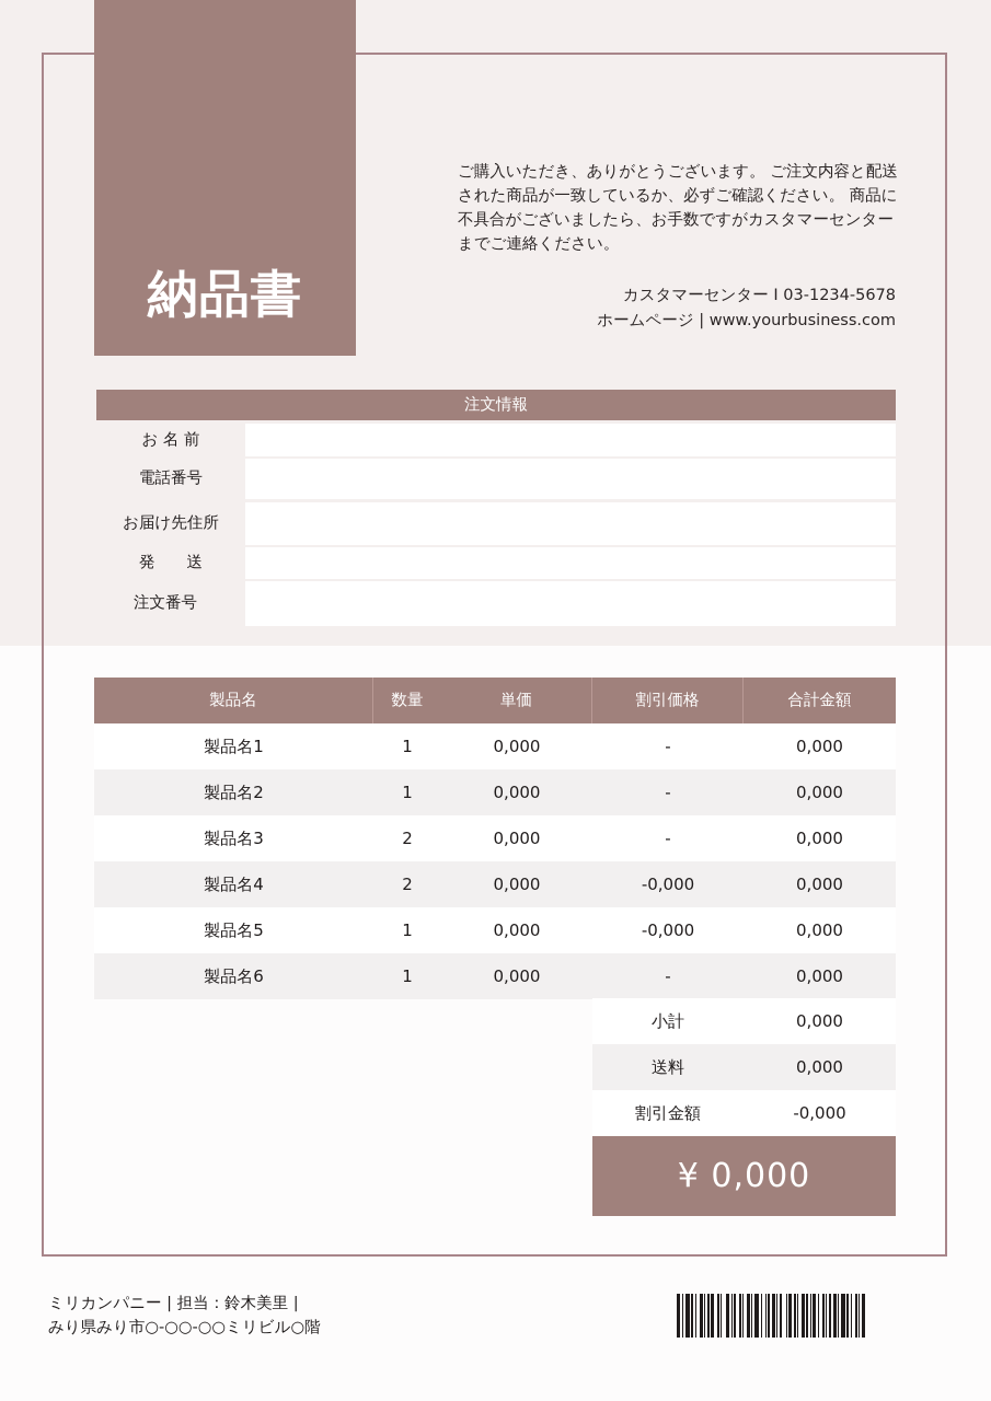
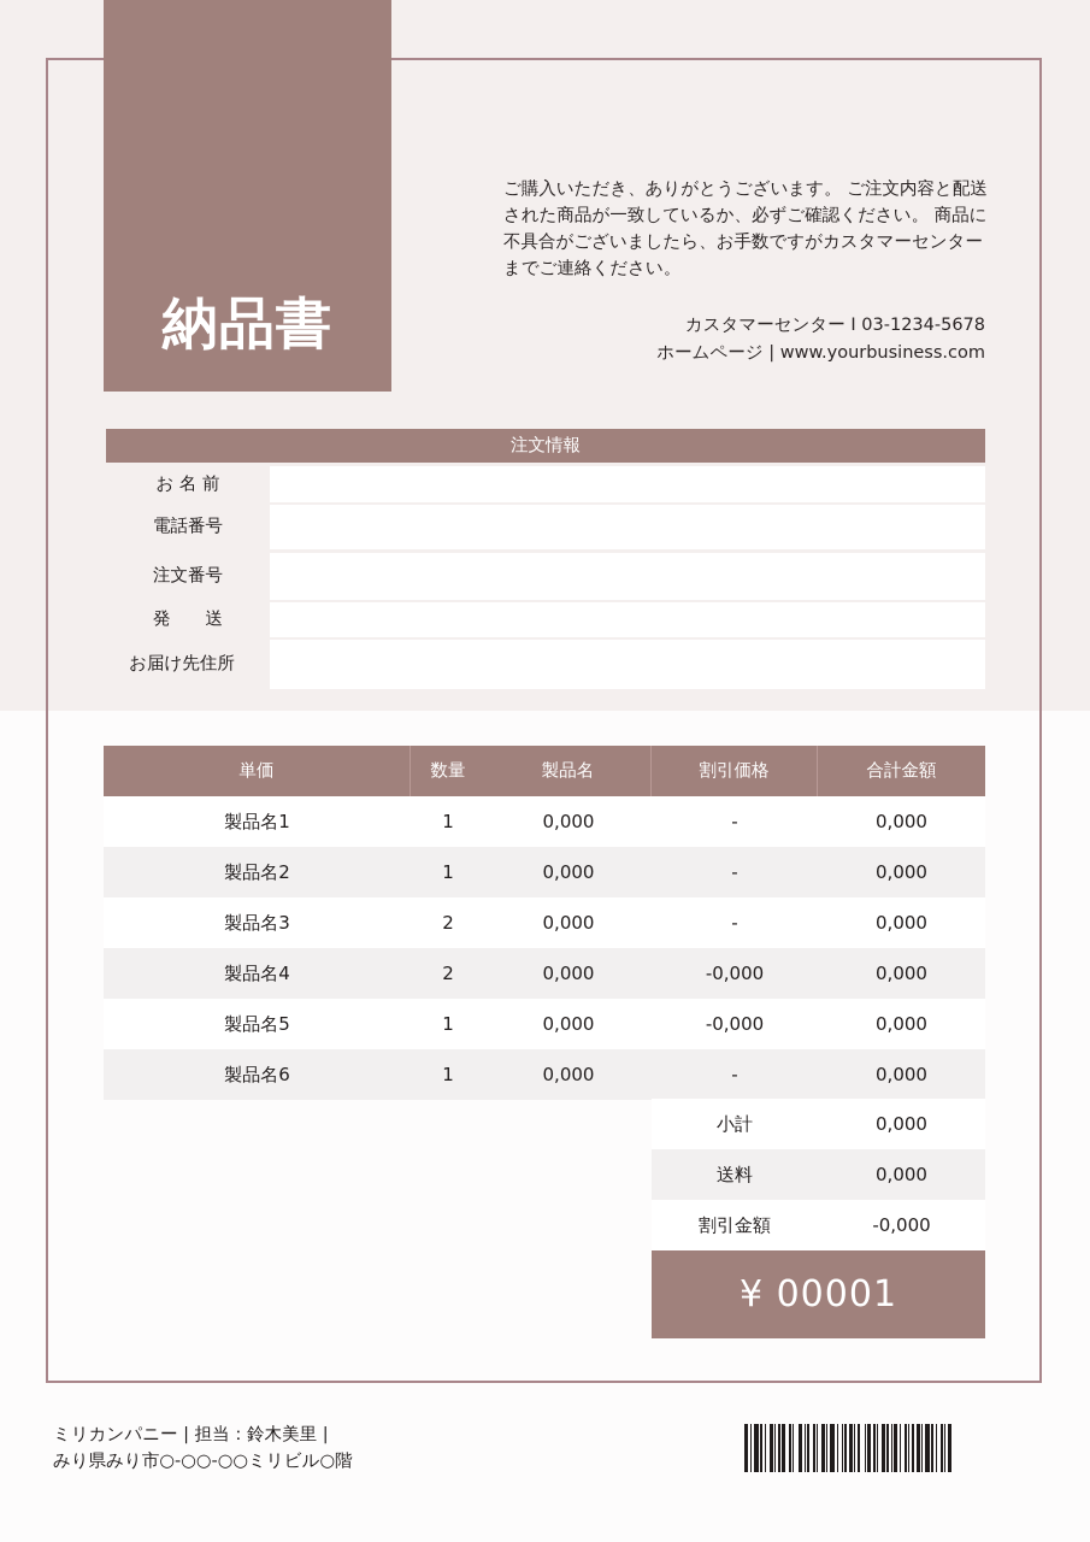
  納品書
  ご購入いただき、ありがとうございます。 ご注文内容と配送された商品が一致しているか、必ずご確認ください。 商品に不具合がございましたら、お手数ですがカスタマーセンターまでご連絡ください。
  カスタマーセンター I 03-1234-5678
  ホームページ | www.yourbusiness.com
  注文情報
  お 名 前
  電話番号
- お届け先住所
+ 注文番号
  発 送
- 注文番号
+ お届け先住所
- 製品名
+ 単価
  数量
- 単価
+ 製品名
  割引価格
  合計金額
  製品名1
  1
  0,000
  -
  0,000
  製品名2
  1
  0,000
  -
  0,000
  製品名3
  2
  0,000
  -
  0,000
  製品名4
  2
  0,000
  -0,000
  0,000
  製品名5
  1
  0,000
  -0,000
  0,000
  製品名6
  1
  0,000
  -
  0,000
  小計
  0,000
  送料
  0,000
  割引金額
  -0,000
- ¥ 0,000
+ ¥ 00001
  ミリカンパニー | 担当：鈴木美里 |
  みり県みり市○-○○-○○ミリビル○階
